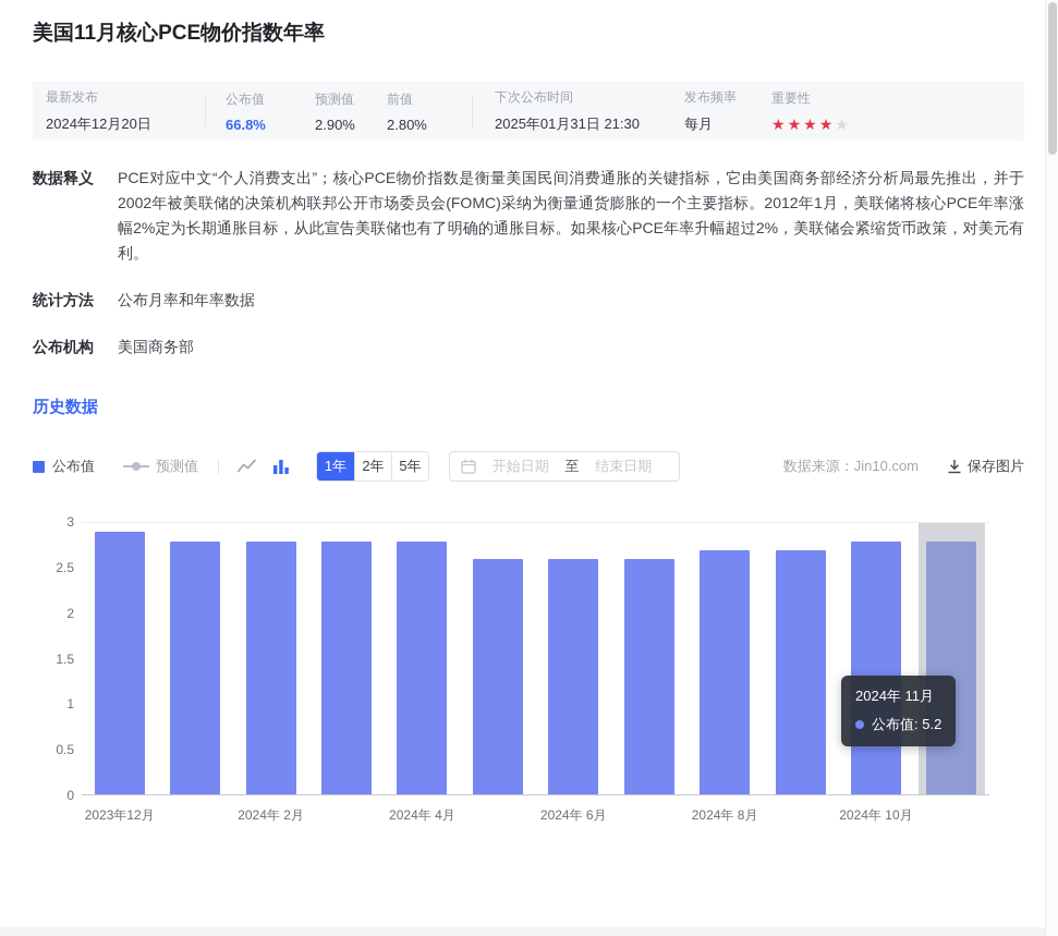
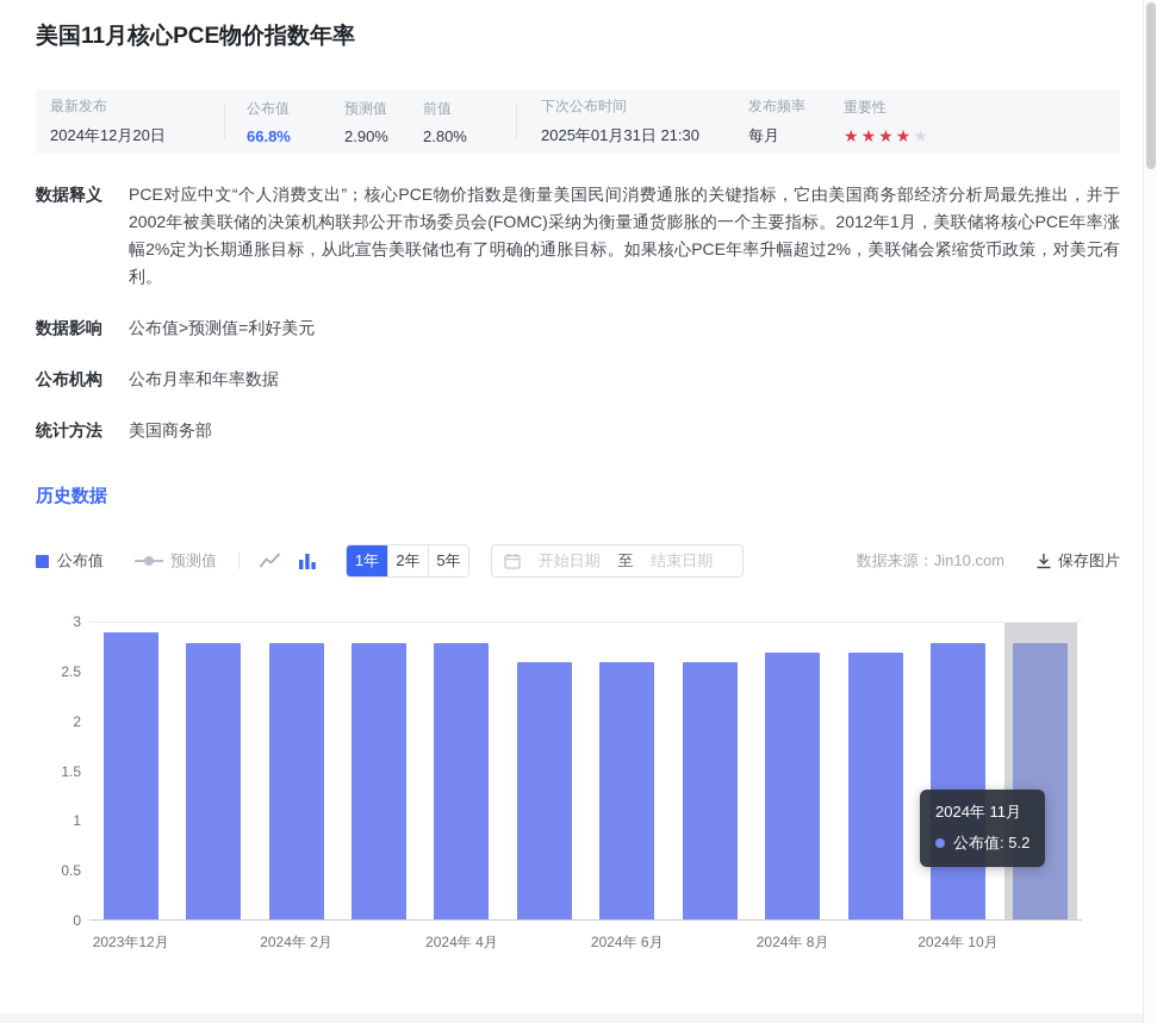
  美国11月核心PCE物价指数年率
  最新发布
  2024年12月20日
  公布值
  66.8%
  预测值
  2.90%
  前值
  2.80%
  下次公布时间
  2025年01月31日 21:30
  发布频率
  每月
  重要性
  ★
  ★
  ★
  ★
  ★
  数据释义
  PCE对应中文“个人消费支出”；核心PCE物价指数是衡量美国民间消费通胀的关键指标，它由美国商务部经济分析局最先推出，并于2002年被美联储的决策机构联邦公开市场委员会(FOMC)采纳为衡量通货膨胀的一个主要指标。2012年1月，美联储将核心PCE年率涨幅2%定为长期通胀目标，从此宣告美联储也有了明确的通胀目标。如果核心PCE年率升幅超过2%，美联储会紧缩货币政策，对美元有利。
+ 数据影响
+ 公布值>预测值=利好美元
- 统计方法
+ 公布机构
  公布月率和年率数据
- 公布机构
+ 统计方法
  美国商务部
  历史数据
  公布值
  预测值
  1年
  2年
  5年
  开始日期
  至
  结束日期
  数据来源：Jin10.com
  保存图片
  0
  0.5
  1
  1.5
  2
  2.5
  3
  2023年12月
  2024年 2月
  2024年 4月
  2024年 6月
  2024年 8月
  2024年 10月
  2024年 11月
  公布值: 5.2
